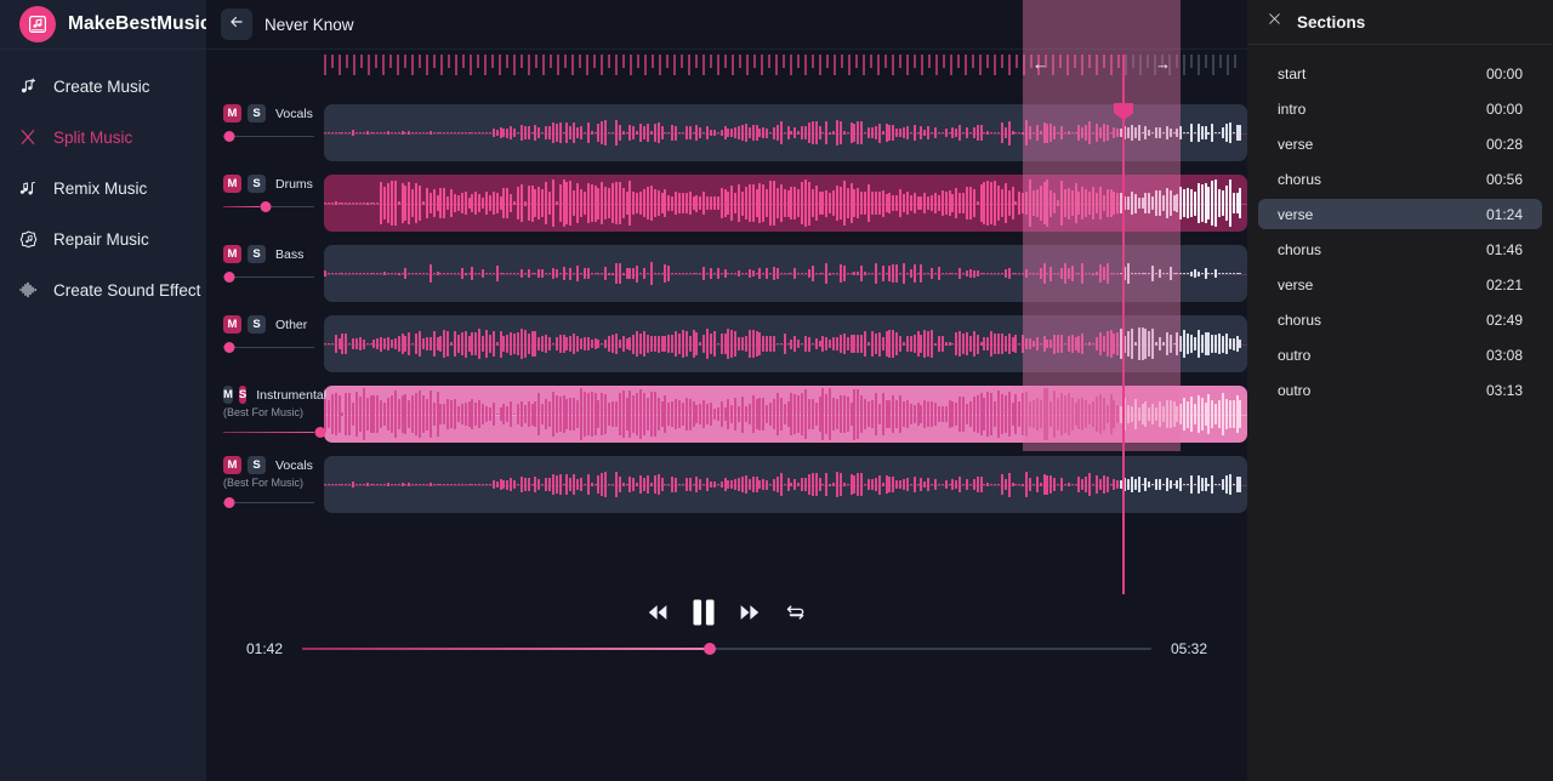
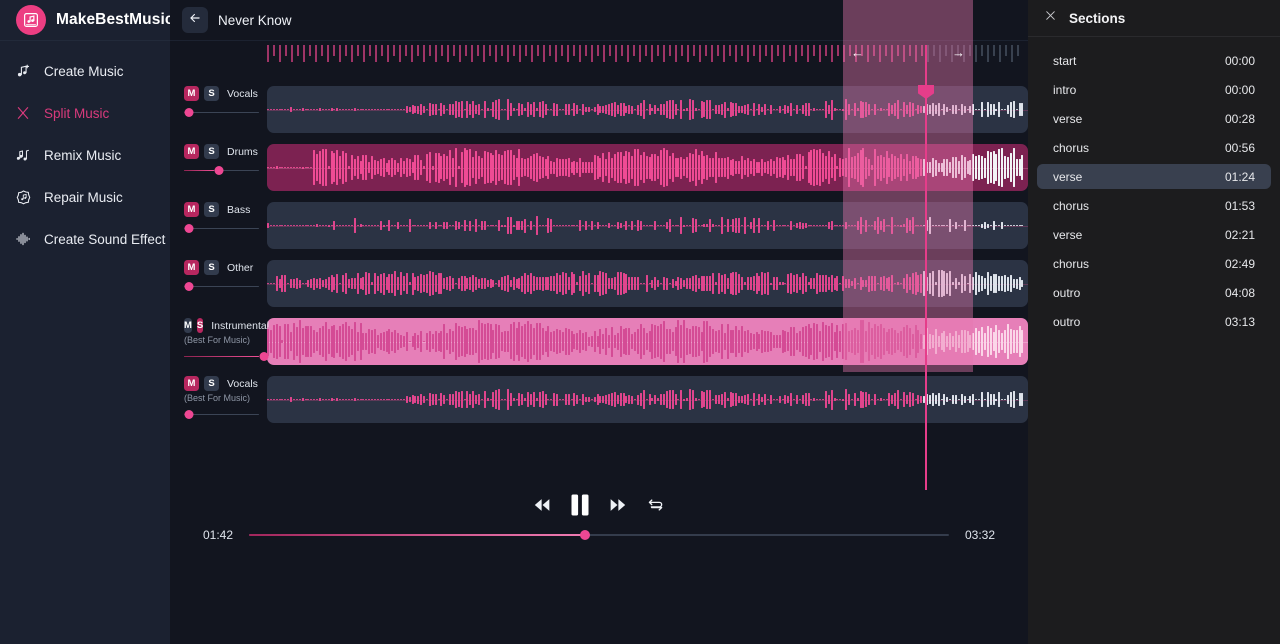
  MakeBestMusi
  Create Music
  Split Music
  Remix Music
  Repair Music
  Create Sound Effect
  Never Know
  M
  S
  Vocals
  M
  S
  Drums
  M
  S
  Bass
  M
  S
  Other
  M
  S
  Instrumental
  (Best For Music)
  M
  S
  Vocals
  (Best For Music)
  ←
  →
  01:42
- 05:32
+ 03:32
  Sections
  start
  00:00
  intro
  00:00
  verse
  00:28
  chorus
  00:56
  verse
  01:24
  chorus
- 01:46
+ 01:53
  verse
  02:21
  chorus
  02:49
  outro
- 03:08
+ 04:08
  outro
  03:13
